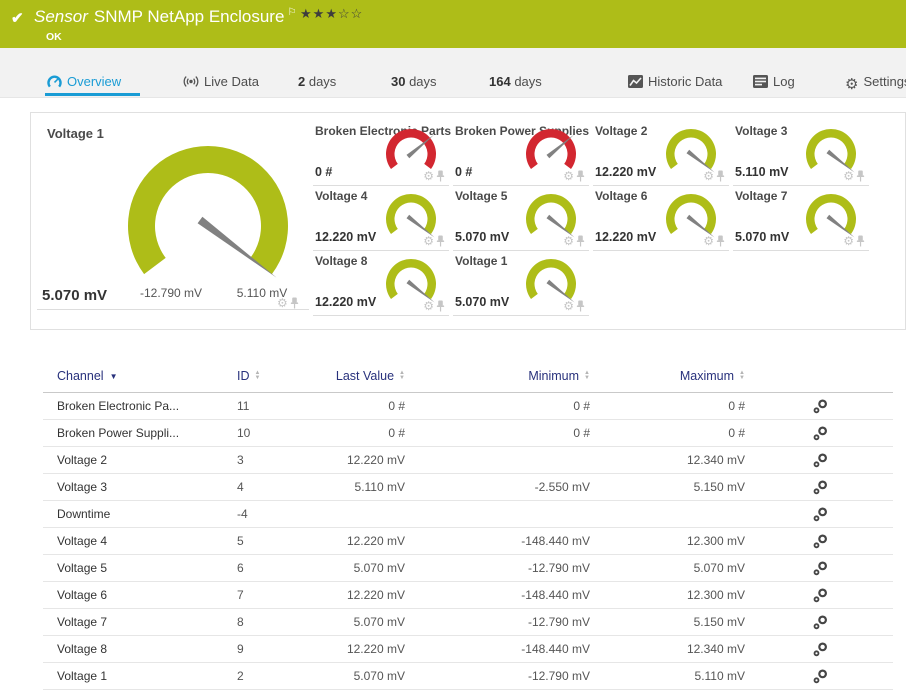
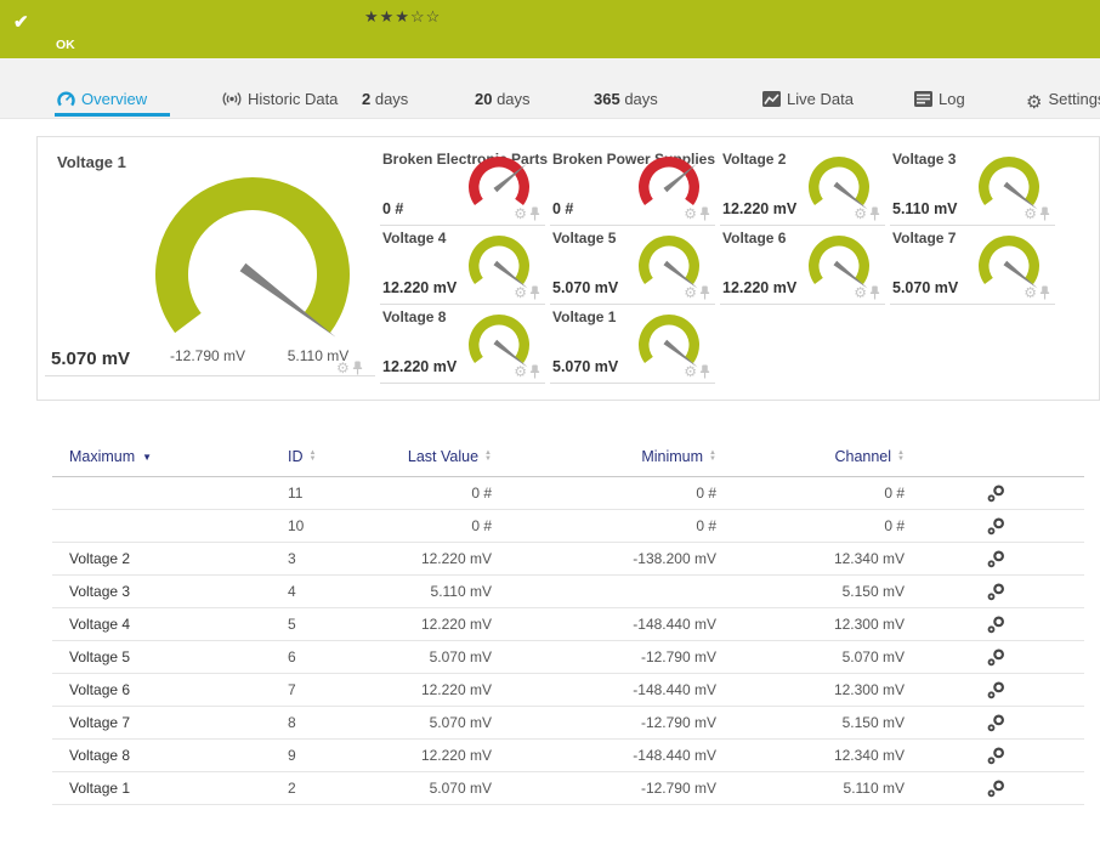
  ✔
- Sensor SNMP NetApp Enclosure ⚐
  ★★★☆☆
  OK
  Overview
- Live Data
+ Historic Data
  2 days
- 30 days
+ 20 days
- 164 days
+ 365 days
- Historic Data
+ Live Data
  Log
  ⚙ Setting
  Voltage 1
  5.070 mV
  -12.790 mV
  5.110 mV
  ⚙
  Broken Electro Parts
  0 #
  ⚙
  Broken Powerplies
  0 #
  ⚙
  Voltage 2
  12.220 mV
  ⚙
  Voltage 3
  5.110 mV
  ⚙
  Voltage 4
  12.220 mV
  ⚙
  Voltage 5
  5.070 mV
  ⚙
  Voltage 6
  12.220 mV
  ⚙
  Voltage 7
  5.070 mV
  ⚙
  Voltage 8
  12.220 mV
  ⚙
  Voltage 1
  5.070 mV
  ⚙
- Channel ▼
+ Maximum ▼
  Last Value
  Minimum
- Maximum
+ Channel
- Broken Electronic Pa...
  11
  0 #
  0 #
  0 #
- Broken Power Suppli...
  10
  0 #
  0 #
  0 #
  Voltage 2
  3
  12.220 mV
+ -138.200 mV
  12.340 mV
  Voltage 3
  4
  5.110 mV
- -2.550 mV
  5.150 mV
- Downtime
- -4
  Voltage 4
  5
  12.220 mV
  -148.440 mV
  12.300 mV
  Voltage 5
  6
  5.070 mV
  -12.790 mV
  5.070 mV
  Voltage 6
  7
  12.220 mV
  -148.440 mV
  12.300 mV
  Voltage 7
  8
  5.070 mV
  -12.790 mV
  5.150 mV
  Voltage 8
  9
  12.220 mV
  -148.440 mV
  12.340 mV
  Voltage 1
  2
  5.070 mV
  -12.790 mV
  5.110 mV
